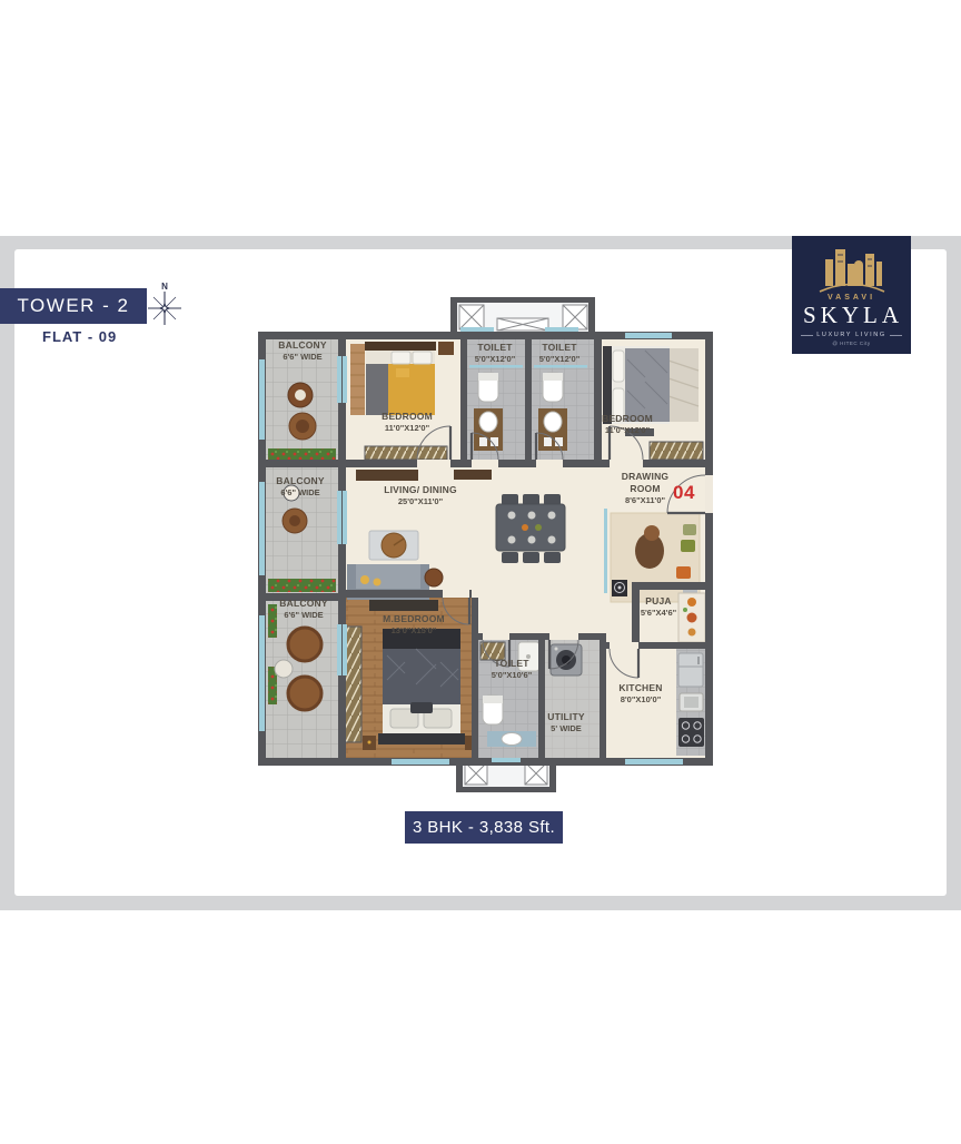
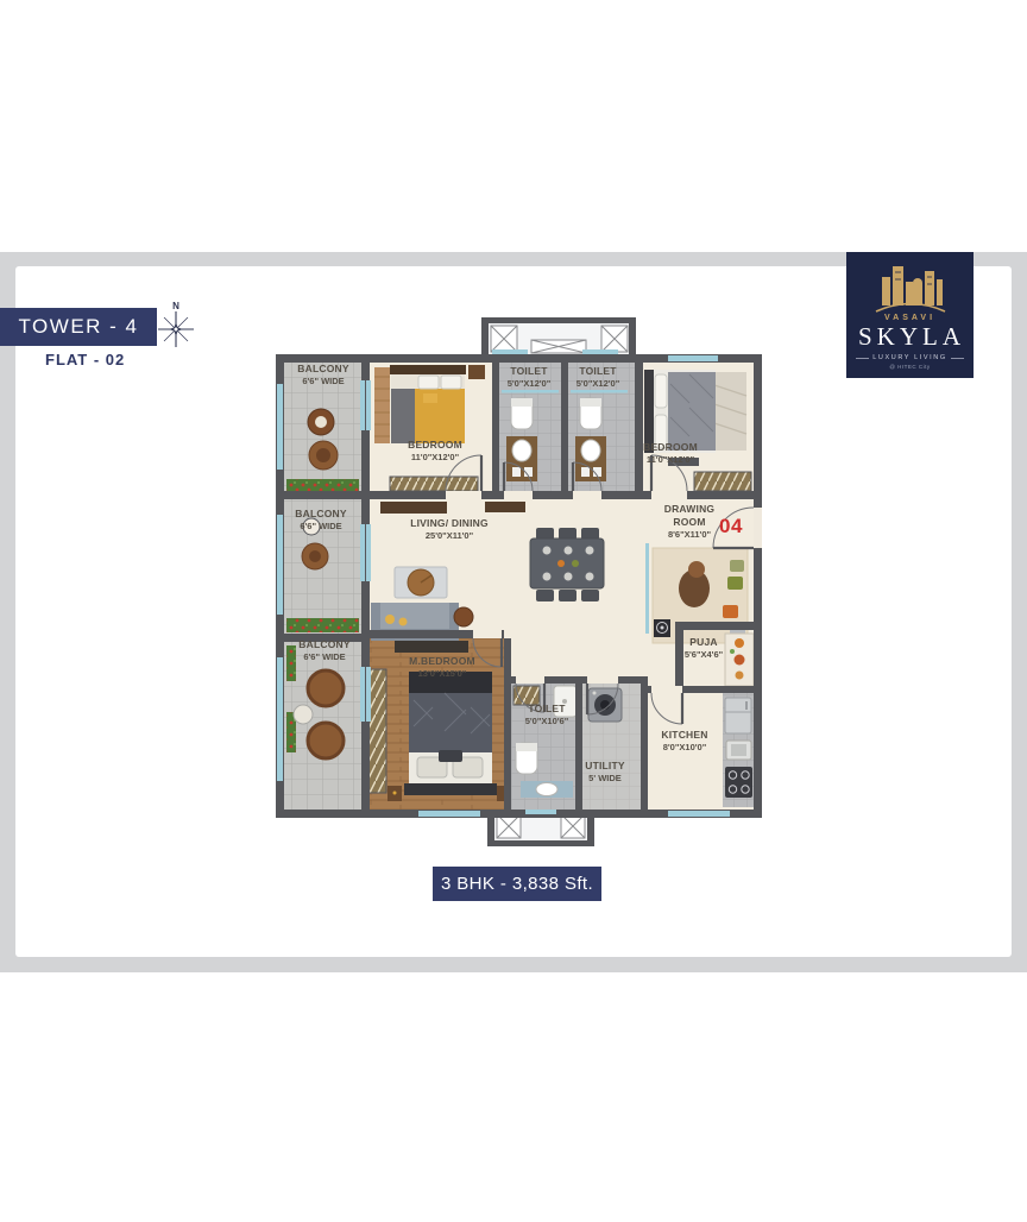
- TOWER - 2
+ TOWER - 4
- FLAT - 09
+ FLAT - 02
  N
  SKYLA
  BALCONY
  6'6" WIDE
  BEDROOM
  11'0"X12'0"
  TOILET
  5'0"X12'0"
  TOILET
  5'0"X12'0"
  BEDROOM
  11'0"X12'0"
  BALCONY
  6'6" WIDE
  LIVING/ DINING
  25'0"X11'0"
  DRAWING ROOM
  8'6"X11'0"
  BALCONY
  6'6" WIDE
  M.BEDROOM
  13'0"X15'0"
  TOILET
  5'0"X10'6"
  UTILITY
  5' WIDE
  PUJA
  5'6"X4'6"
  KITCHEN
  8'0"X10'0"
  04
  3 BHK - 3,838 Sft.
